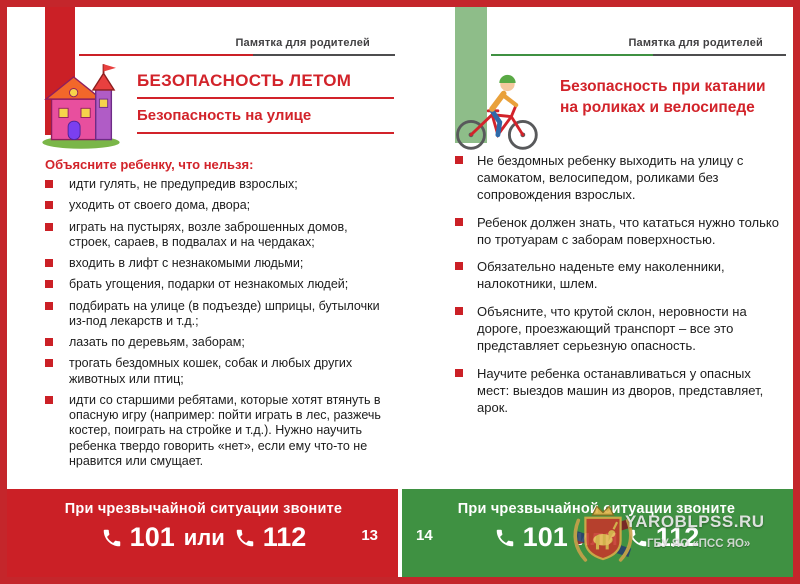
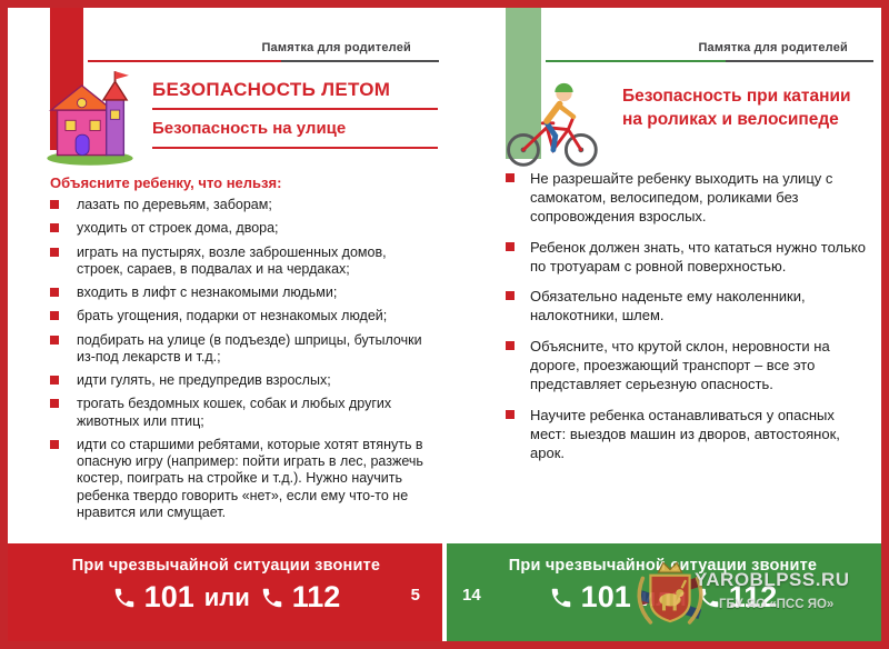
  Памятка для родителей
  БЕЗОПАСНОСТЬ ЛЕТОМ
  Безопасность на улице
  Объясните ребенку, что нельзя:
- идти гулять, не предупредив взрослых;
+ лазать по деревьям, заборам;
- уходить от своего дома, двора;
+ уходить от строек дома, двора;
  играть на пустырях, возле заброшенных домов, строек, сараев, в подвалах и на чердаках;
  входить в лифт с незнакомыми людьми;
  брать угощения, подарки от незнакомых людей;
  подбирать на улице (в подъезде) шприцы, бутылочки из-под лекарств и т.д.;
- лазать по деревьям, заборам;
+ идти гулять, не предупредив взрослых;
  трогать бездомных кошек, собак и любых других животных или птиц;
  идти со старшими ребятами, которые хотят втянуть в опасную игру (например: пойти играть в лес, разжечь костер, поиграть на стройке и т.д.). Нужно научить ребенка твердо говорить «нет», если ему что-то не нравится или смущает.
  При чрезвычайной ситуации звоните
  101
  или
  112
- 13
+ 5
  Памятка для родителей
  Безопасность при катании
  на роликах и велосипеде
- Не бездомных ребенку выходить на улицу с самокатом, велосипедом, роликами без сопровождения взрослых.
+ Не разрешайте ребенку выходить на улицу с самокатом, велосипедом, роликами без сопровождения взрослых.
- Ребенок должен знать, что кататься нужно только по тротуарам с заборам поверхностью.
+ Ребенок должен знать, что кататься нужно только по тротуарам с ровной поверхностью.
  Обязательно наденьте ему наколенники, налокотники, шлем.
  Объясните, что крутой склон, неровности на дороге, проезжающий транспорт – все это представляет серьезную опасность.
- Научите ребенка останавливаться у опасных мест: выездов машин из дворов, представляет, арок.
+ Научите ребенка останавливаться у опасных мест: выездов машин из дворов, автостоянок, арок.
  При чрезвычайнойитуации звоните
  101
  112
  14
  YAROBLPSS.RU
  ГБУ ЯО «ПСС ЯО»
